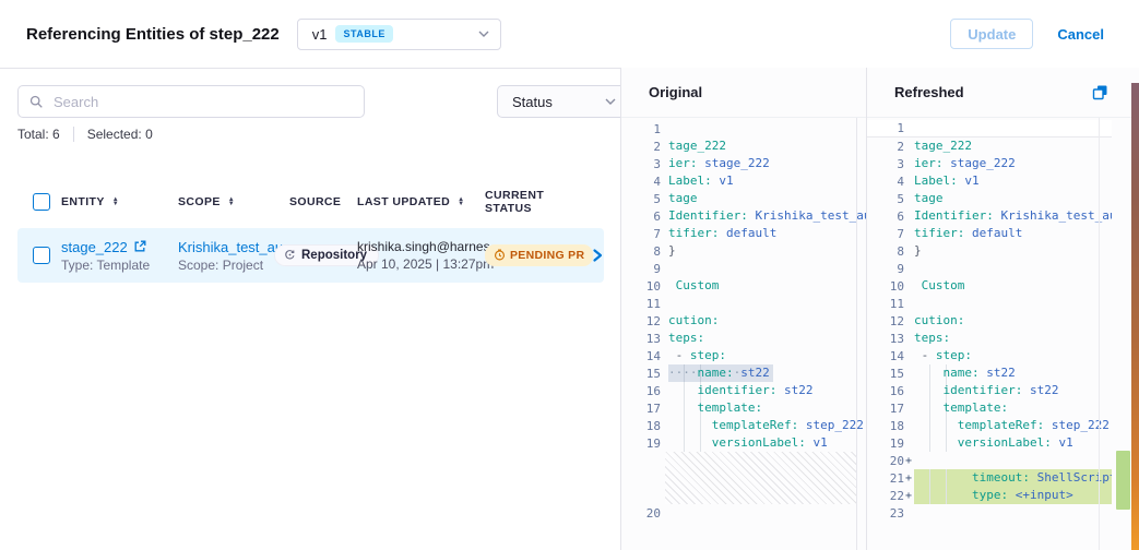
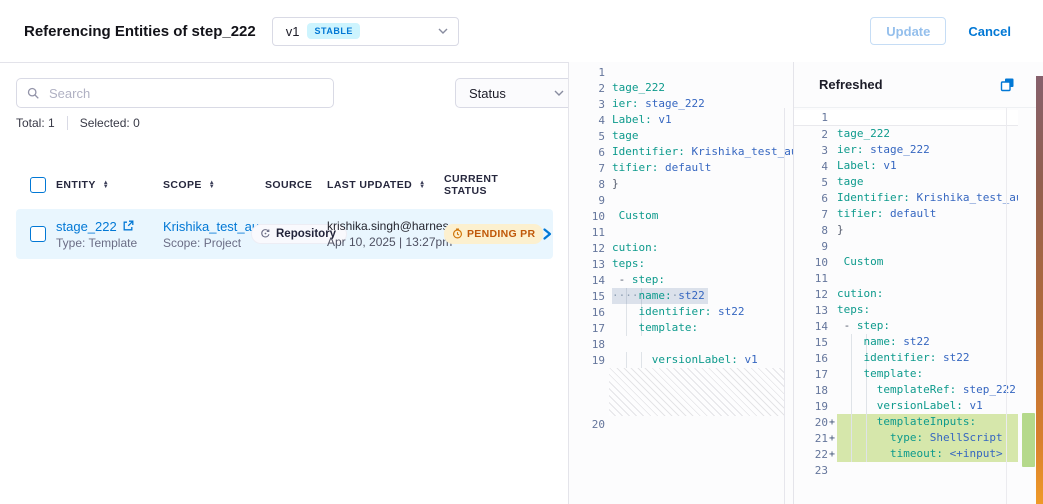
  Referencing Entities of step_222
  v1
  STABLE
  Update
  Cancel
  Search
  Status
- Total: 6
+ Total: 1
  Selected: 0
  ENTITY
  SCOPE
  SOURCE
  LAST UPDATED
  CURRENT STATUS
  stage_222
  Type: Template
  Krishika_test_a
  Scope: Project
  Repository
  krishika.singh@harne
  Apr 10, 2025 | 13:27p
  PENDING PR
- Original
  1
  2
  tage_222
  3
  ier: stage_222
  4
  Label: v1
  5
  tage
  6
  Identifier: Krishika_test_a
  7
  tifier: default
  8
  }
  9
  10
  Custom
  11
  12
  cution:
  13
  teps:
  14
  - step:
  15
  ····name:·st22
  16
  identifier: st22
  17
  template:
  18
- templateRef: step_222
  19
  versionLabel: v1
  20
  Refreshed
  1
  2
  tage_222
  3
  ier: stage_222
  4
  Label: v1
  5
  tage
  6
  Identifier: Krishika_testa
  7
  tifier: default
  8
  }
  9
  10
  Custom
  11
  12
  cution:
  13
  teps:
  14
  - step:
  15
  name: st22
  16
  identifier: st22
  17
  template:
  18
  templateRef: step_22
  19
  versionLabel: v1
  20
  +
+ templateInputs:
  21
  +
- timeout: ShellScrp
+ type: ShellScript
  22
  +
- type: <+input>
+ timeout: <+input>
  23
